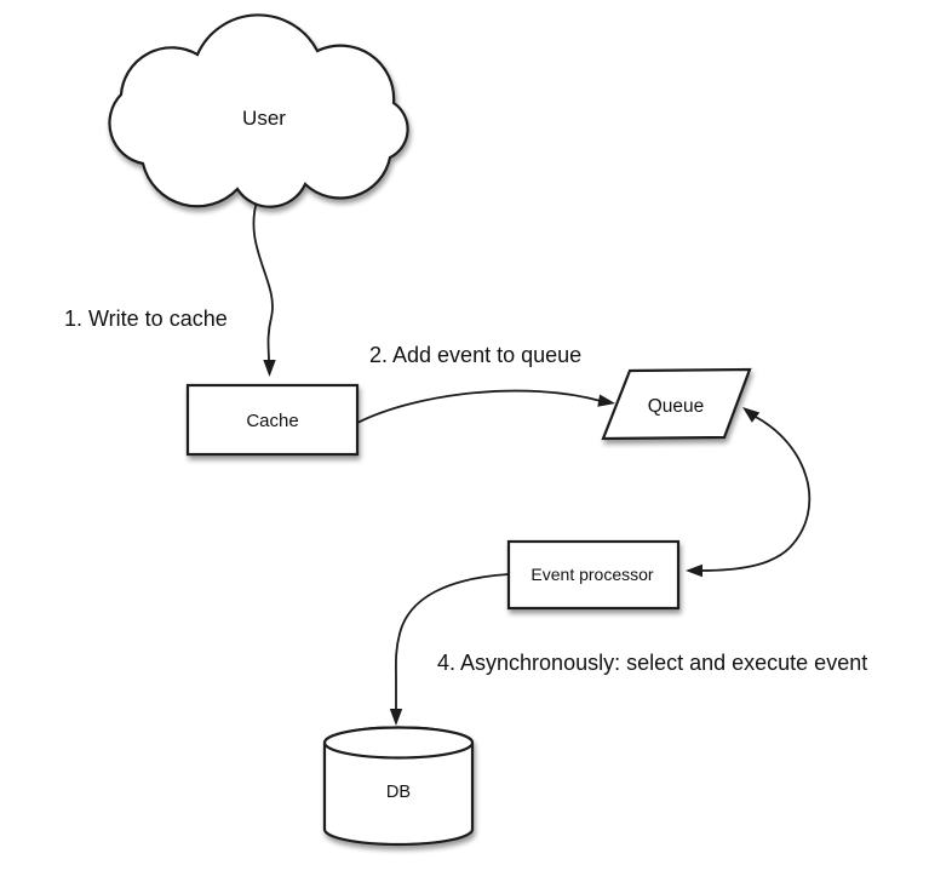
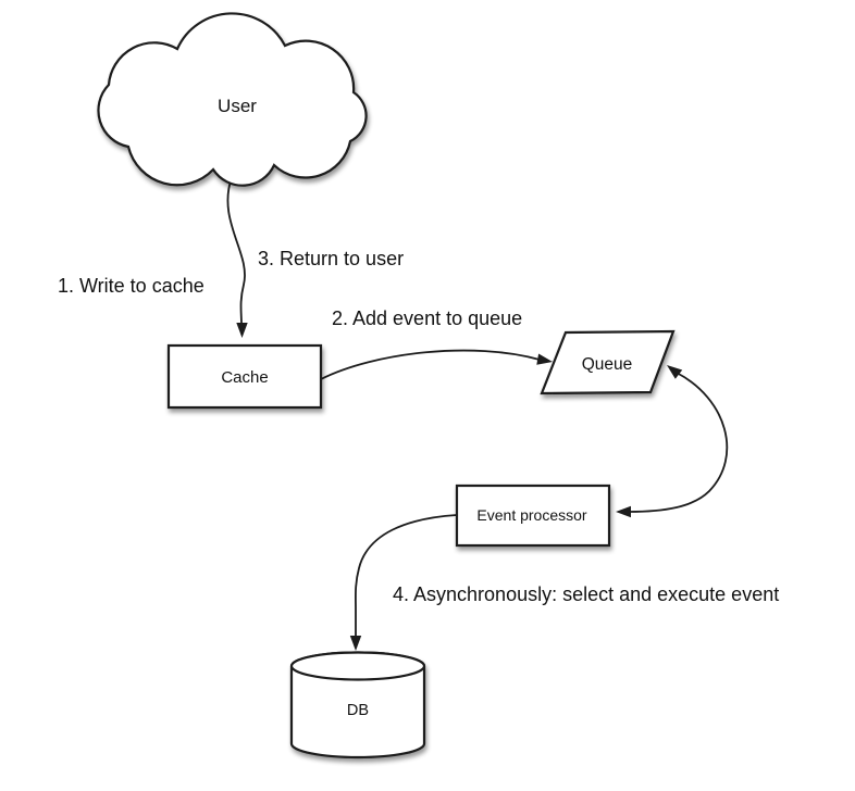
  User
  Cache
  Queue
  Event processor
  DB
  1. Write to cache
  2. Add event to queue
+ 3. Return to user
  4. Asynchronously: select and execute event
